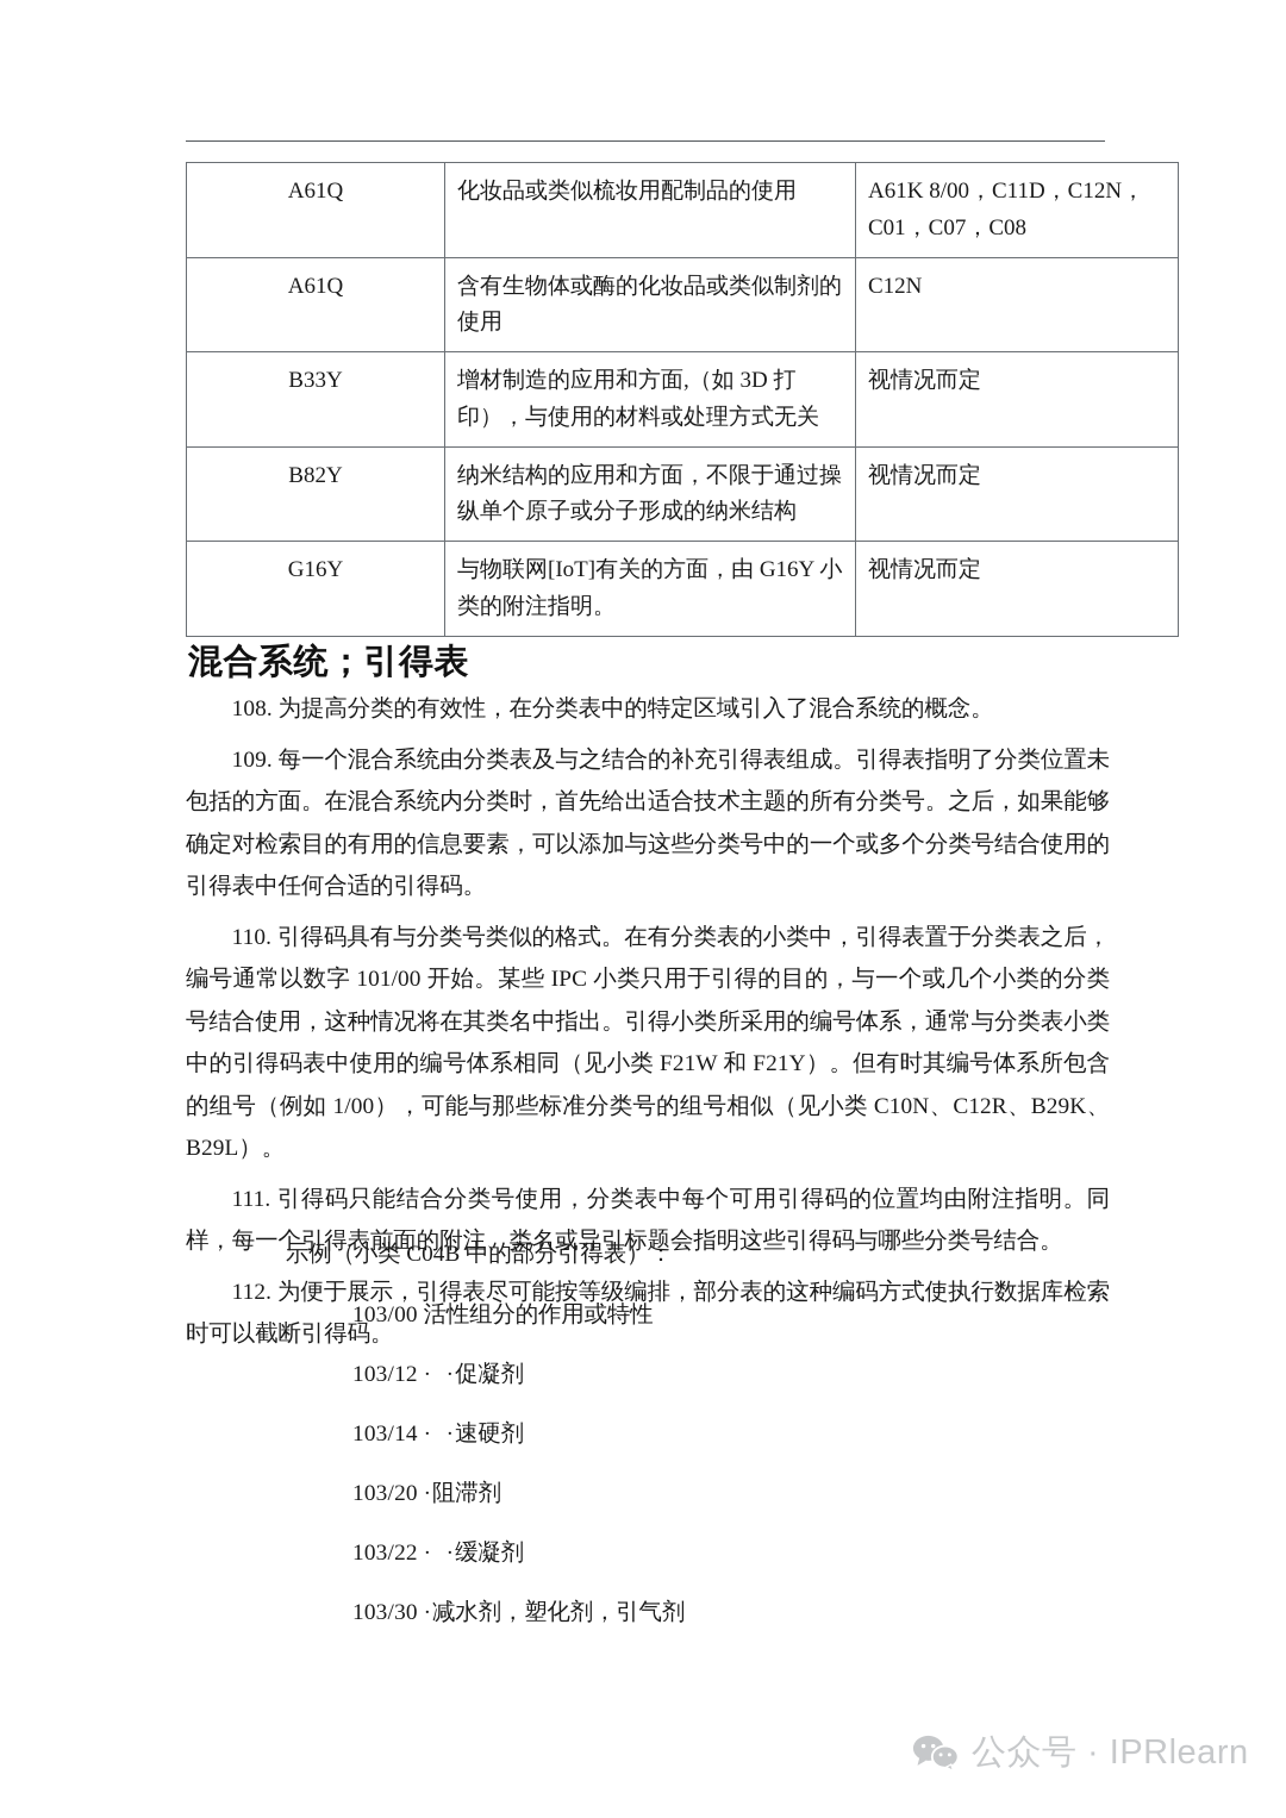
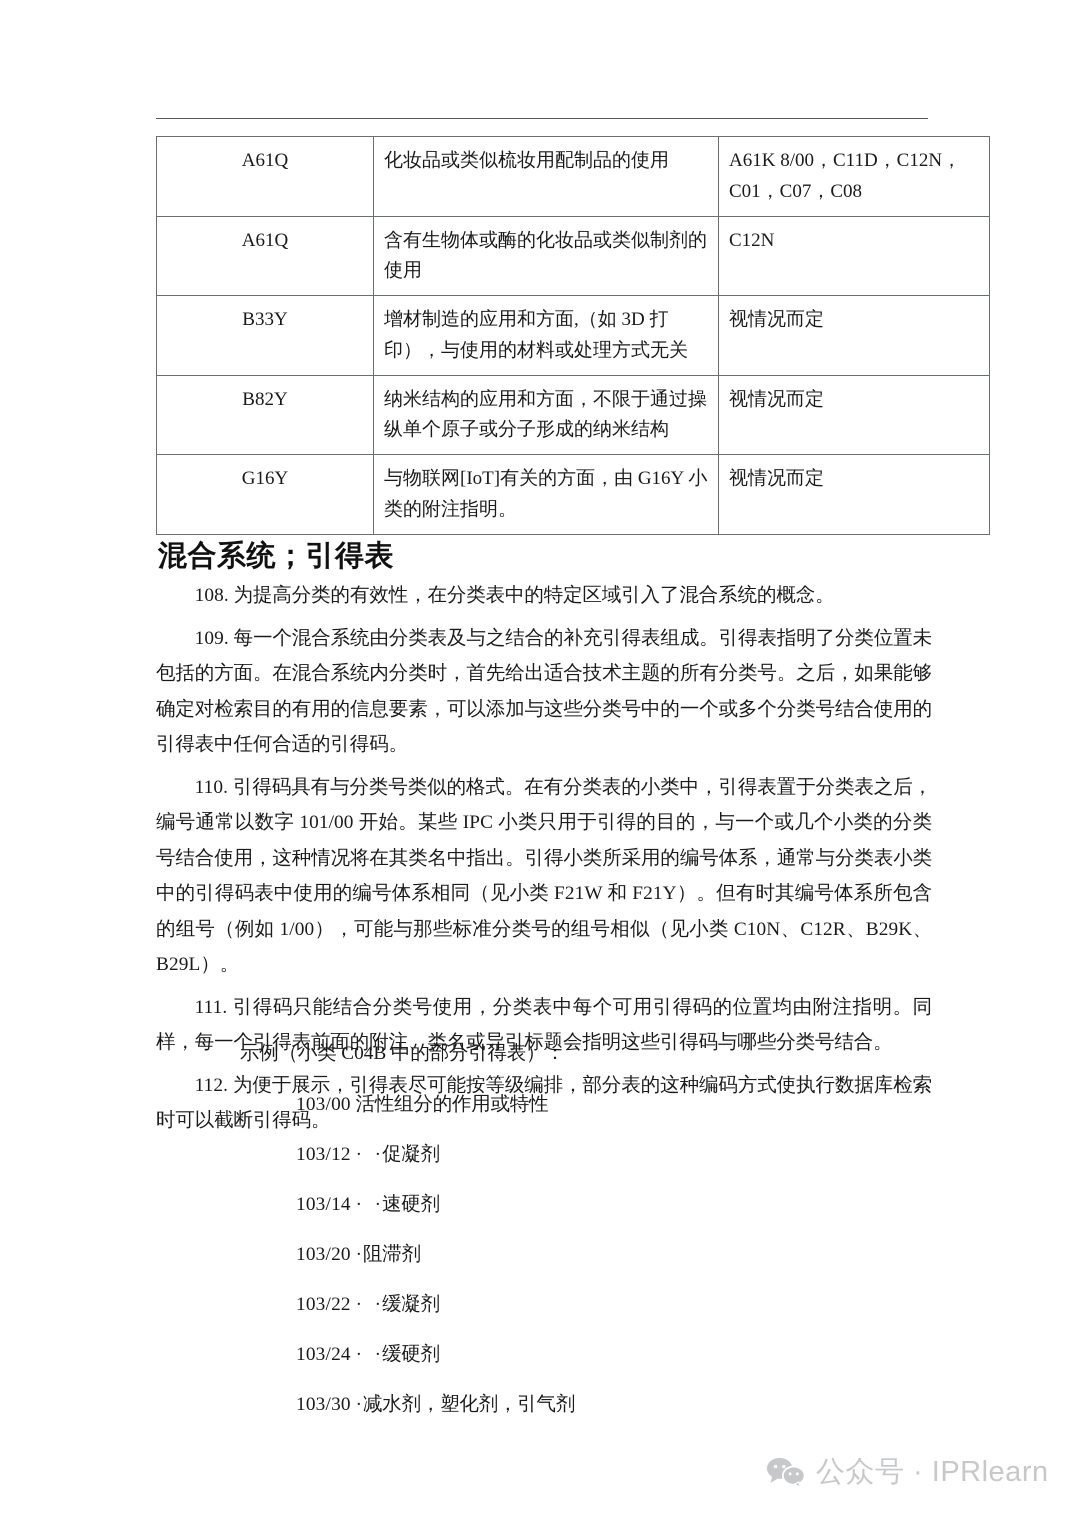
  A61Q	化妆品或类似梳妆用配制品的使用	A61K 8/00，C11D，C12N，C01，C07，C08
  A61Q	含有生物体或酶的化妆品或类似制剂的使用	C12N
  B33Y	增材制造的应用和方面,（如 3D 打印），与使用的材料或处理方式无关	视情况而定
  B82Y	纳米结构的应用和方面，不限于通过操纵单个原子或分子形成的纳米结构	视情况而定
  G16Y	与物联网[IoT]有关的方面，由 G16Y 小类的附注指明。	视情况而定
  混合系统；引得表
  108. 为提高分类的有效性，在分类表中的特定区域引入了混合系统的概念。
  109. 每一个混合系统由分类表及与之结合的补充引得表组成。引得表指明了分类位置未包括的方面。在混合系统内分类时，首先给出适合技术主题的所有分类号。之后，如果能够确定对检索目的有用的信息要素，可以添加与这些分类号中的一个或多个分类号结合使用的引得表中任何合适的引得码。
  110. 引得码具有与分类号类似的格式。在有分类表的小类中，引得表置于分类表之后，编号通常以数字 101/00 开始。某些 IPC 小类只用于引得的目的，与一个或几个小类的分类号结合使用，这种情况将在其类名中指出。引得小类所采用的编号体系，通常与分类表小类中的引得码表中使用的编号体系相同（见小类 F21W 和 F21Y）。但有时其编号体系所包含的组号（例如 1/00），可能与那些标准分类号的组号相似（见小类 C10N、C12R、B29K、B29L）。
  111. 引得码只能结合分类号使用，分类表中每个可用引得码的位置均由附注指明。同样，每一个引得表前面的附注、类名或导引标题会指明这些引得码与哪些分类号结合。
  112. 为便于展示，引得表尽可能按等级编排，部分表的这种编码方式使执行数据库检索时可以截断引得码。
  示例（小类 C04B 中的部分引得表）：
  103/00 活性组分的作用或特性
  103/12 · ·促凝剂
  103/14 · ·速硬剂
  103/20 ·阻滞剂
  103/22 · ·缓凝剂
+ 103/24 · ·缓硬剂
  103/30 ·减水剂，塑化剂，引气剂
  公众号 · IPRlearn
